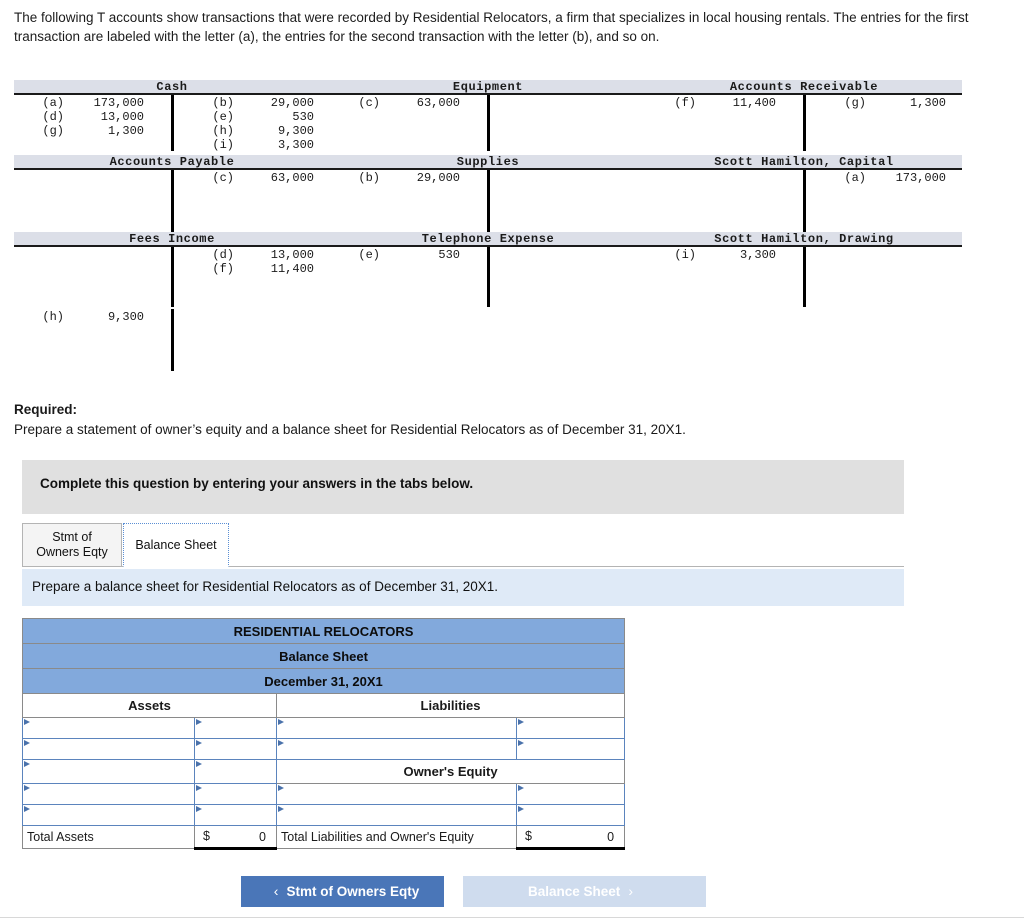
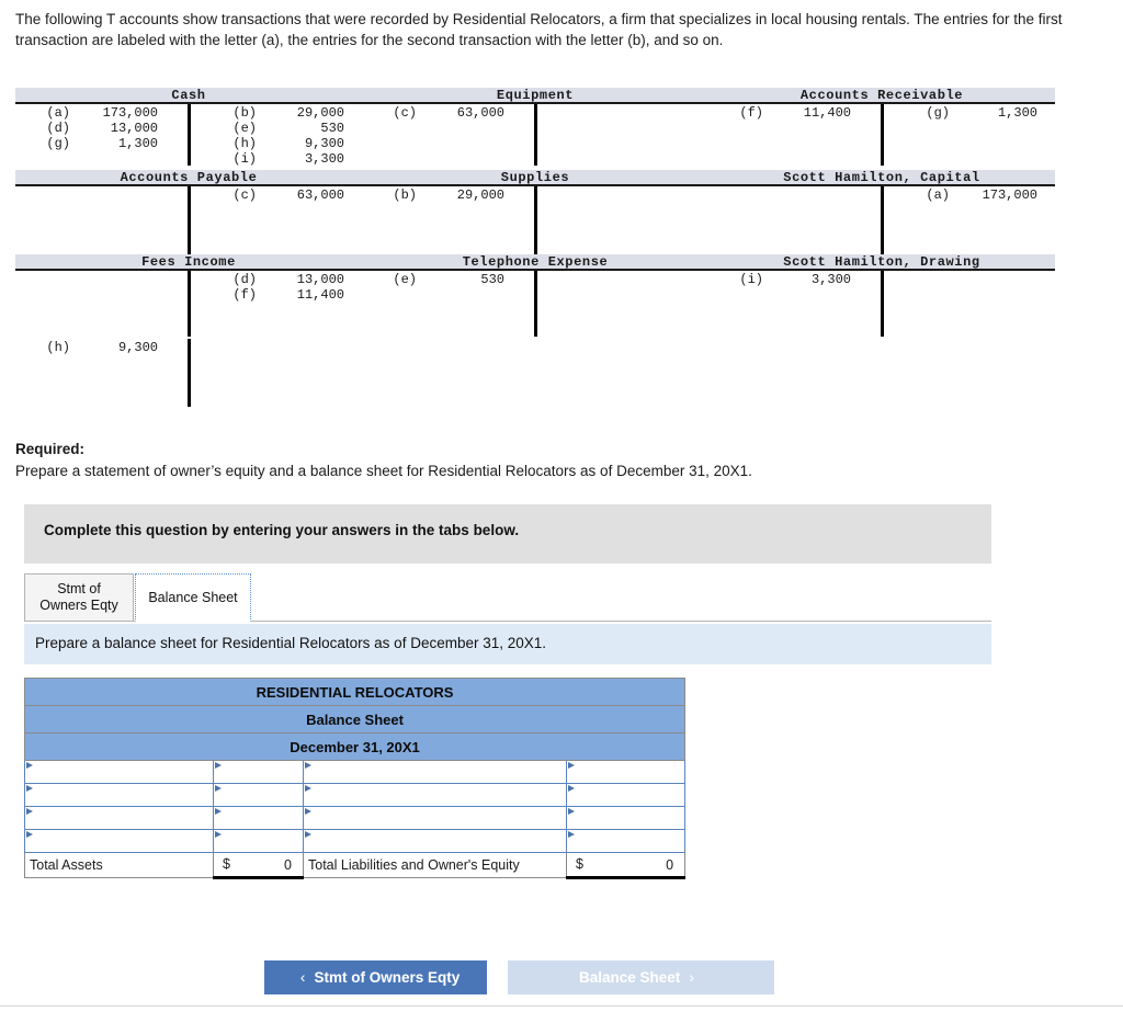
  The following T accounts show transactions that were recorded by Residential Relocators, a firm that specializes in local housing rentals. The entries for the first transaction are labeled with the letter (a), the entries for the second transaction with the letter (b), and so on.
  Cash
  (a)
  173,000
  (d)
  13,000
  (g)
  1,300
  (b)
  29,000
  (e)
  530
  (h)
  9,300
  (i)
  3,300
  Equipment
  (c)
  63,000
  Accounts Receivable
  (f)
  11,400
  (g)
  1,300
  Accounts Payable
  (c)
  63,000
  Supplies
  (b)
  29,000
  Scott Hamilton, Capital
  (a)
  173,000
  Fees Income
  (d)
  13,000
  (f)
  11,400
  Telephone Expense
  (e)
  530
  Scott Hamilton, Drawing
  (i)
  3,300
  (h)
  9,300
  Required:
  Prepare a statement of owner’s equity and a balance sheet for Residential Relocators as of December 31, 20X1.
  Complete this question by entering your answers in the tabs below.
  Stmt of
  Owners Eqty
  Balance Sheet
  Prepare a balance sheet for Residential Relocators as of December 31, 20X1.
  RESIDENTIAL RELOCATORS
  Balance Sheet
  December 31, 20X1
- Assets	Liabilities
- 		Owner's Equity
  Total Assets	$ 0	Total Liabilities and Owner's Equity	$ 0
  ‹ Stmt of Owners Eqty Balance Sheet ›
